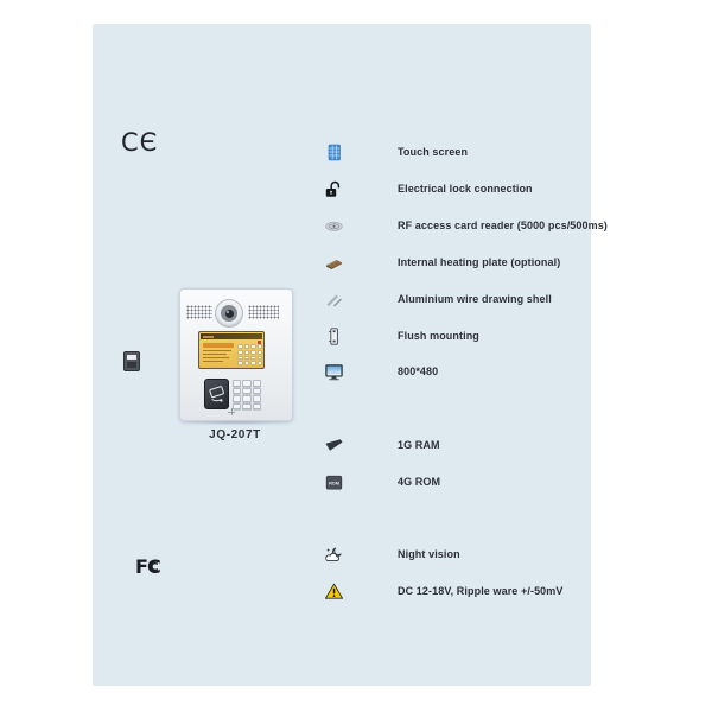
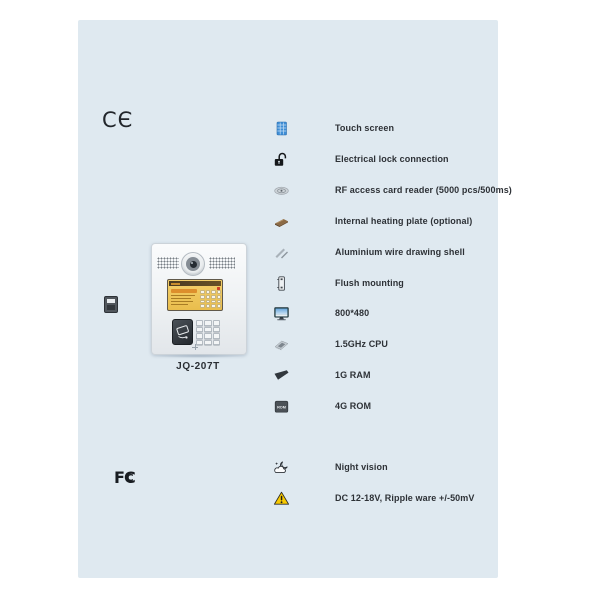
  CЄ
  F
  C
  C
  JQ-207T
  Touch screen
  Electrical lock connection
  RF access card reader (5000 pcs/500ms)
  Internal heating plate (optional)
  Aluminium wire drawing shell
  Flush mounting
  800*480
+ 1.5GHz CPU
  1G RAM
  4G ROM
  Night vision
  DC 12-18V, Ripple ware +/-50mV
